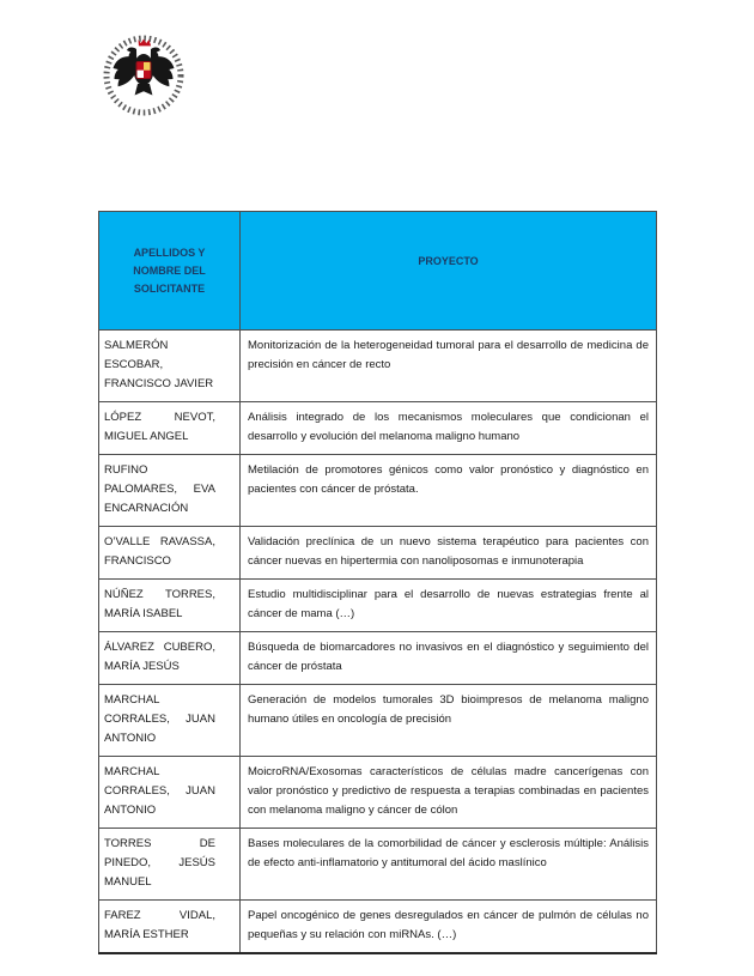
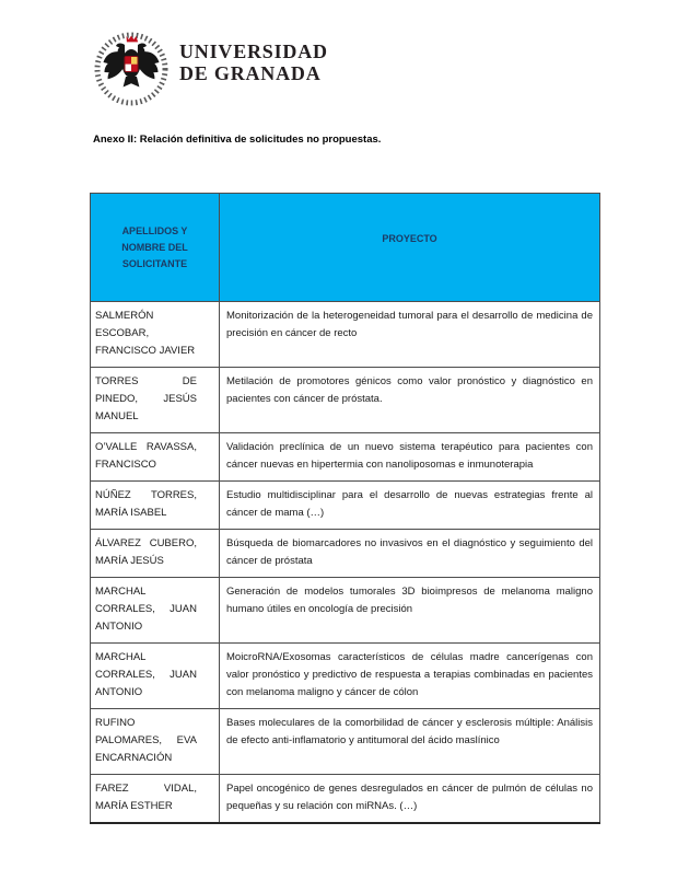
+ UNIVERSIDAD
+ DE GRANADA
+ Anexo II: Relación definitiva de solicitudes no propuestas.
  APELLIDOS Y NOMBRE DEL SOLICITANTE	PROYECTO
  SALMERÓN ESCOBAR, FRANCISCO JAVIER	Monitorización de la heterogeneidad tumoral para el desarrollo de medicina de precisión en cáncer de recto
- LÓPEZ NEVOT, MIGUEL ANGEL	Análisis integrado de los mecanismos moleculares que condicionan el desarrollo y evolución del melanoma maligno humano
- RUFINO PALOMARES, EVA ENCARNACIÓN	Metilación de promotores génicos como valor pronóstico y diagnóstico en pacientes con cáncer de próstata.
+ TORRES DE PINEDO, JESÚS MANUEL	Metilación de promotores génicos como valor pronóstico y diagnóstico en pacientes con cáncer de próstata.
  O’VALLE RAVASSA, FRANCISCO	Validación preclínica de un nuevo sistema terapéutico para pacientes con cáncer nuevas en hipertermia con nanoliposomas e inmunoterapia
  NÚÑEZ TORRES, MARÍA ISABEL	Estudio multidisciplinar para el desarrollo de nuevas estrategias frente al cáncer de mama (…)
  ÁLVAREZ CUBERO, MARÍA JESÚS	Búsqueda de biomarcadores no invasivos en el diagnóstico y seguimiento del cáncer de próstata
  MARCHAL CORRALES, JUAN ANTONIO	Generación de modelos tumorales 3D bioimpresos de melanoma maligno humano útiles en oncología de precisión
  MARCHAL CORRALES, JUAN ANTONIO	MoicroRNA/Exosomas característicos de células madre cancerígenas con valor pronóstico y predictivo de respuesta a terapias combinadas en pacientes con melanoma maligno y cáncer de cólon
- TORRES DE PINEDO, JESÚS MANUEL	Bases moleculares de la comorbilidad de cáncer y esclerosis múltiple: Análisis de efecto anti-inflamatorio y antitumoral del ácido maslínico
+ RUFINO PALOMARES, EVA ENCARNACIÓN	Bases moleculares de la comorbilidad de cáncer y esclerosis múltiple: Análisis de efecto anti-inflamatorio y antitumoral del ácido maslínico
  FAREZ VIDAL, MARÍA ESTHER	Papel oncogénico de genes desregulados en cáncer de pulmón de células no pequeñas y su relación con miRNAs. (…)
